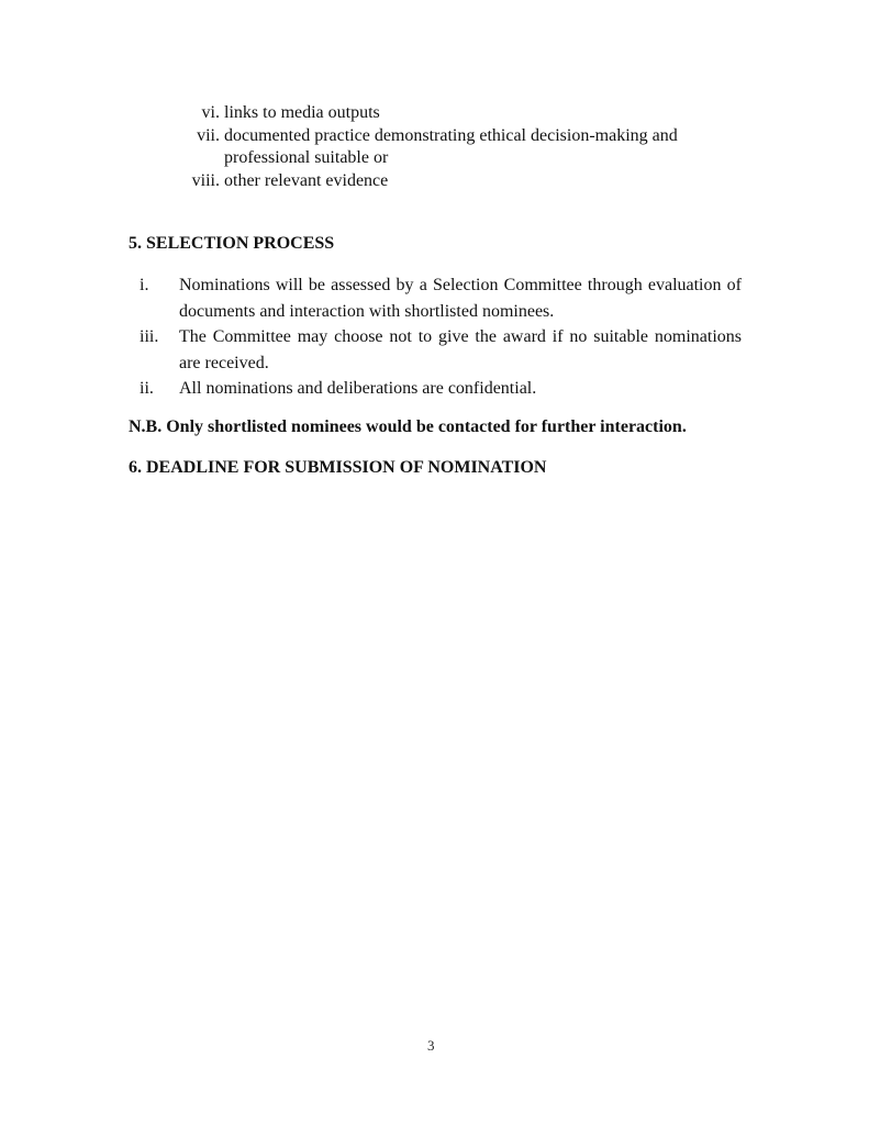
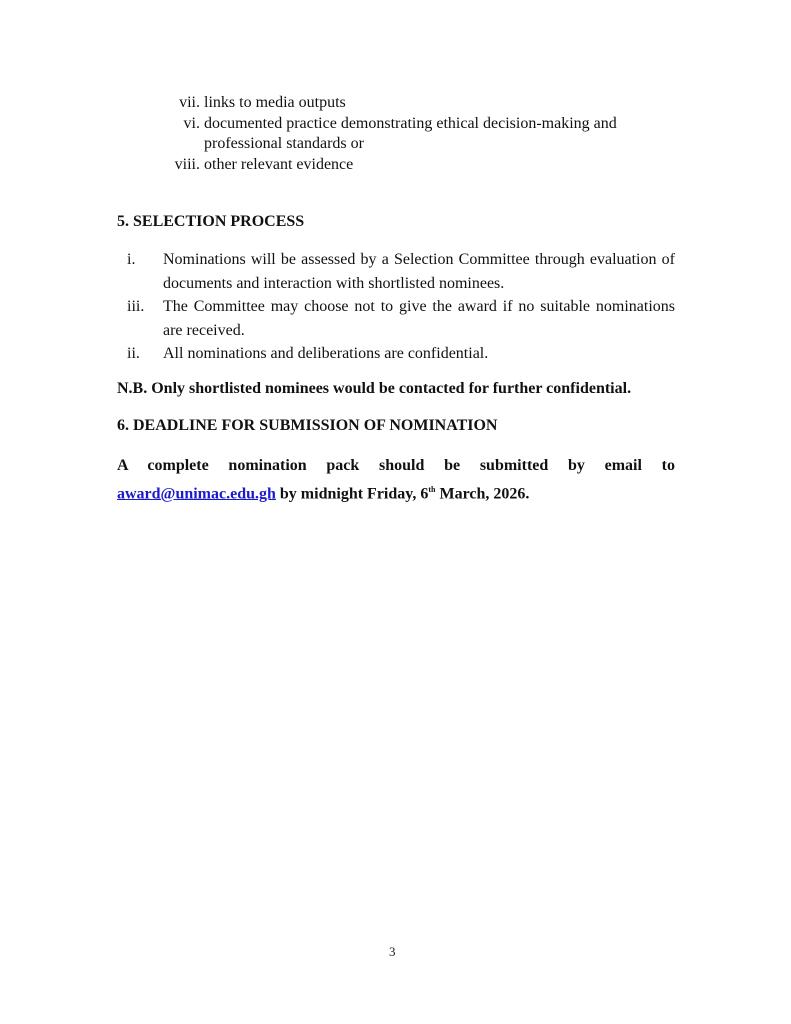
- vi.
+ vii.
  links to media outputs
- vii.
+ vi.
- documented practice demonstrating ethical decision-making and professional suitable or
+ documented practice demonstrating ethical decision-making and professional standards or
  viii.
  other relevant evidence
  5. SELECTION PROCESS
  i.
  Nominations will be assessed by a Selection Committee through evaluation of documents and interaction with shortlisted nominees.
  iii.
  The Committee may choose not to give the award if no suitable nominations are received.
  ii.
  All nominations and deliberations are confidential.
- N.B. Only shortlisted nominees would be contacted for further interaction.
+ N.B. Only shortlisted nominees would be contacted for further confidential.
  6. DEADLINE FOR SUBMISSION OF NOMINATION
+ A complete nomination pack should be submitted by email to award@unimac.edu.gh by midnight Friday, 6th March, 2026.
  3
